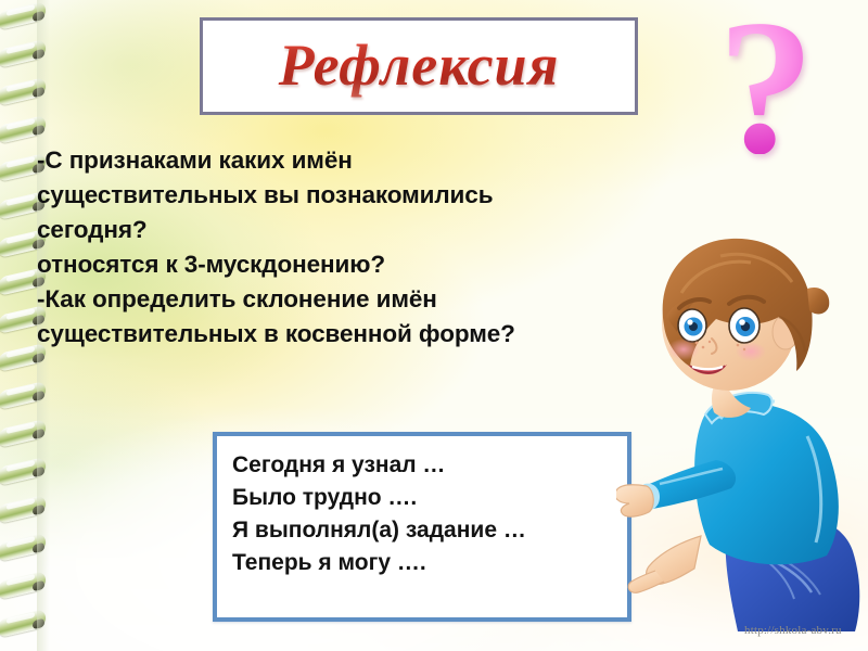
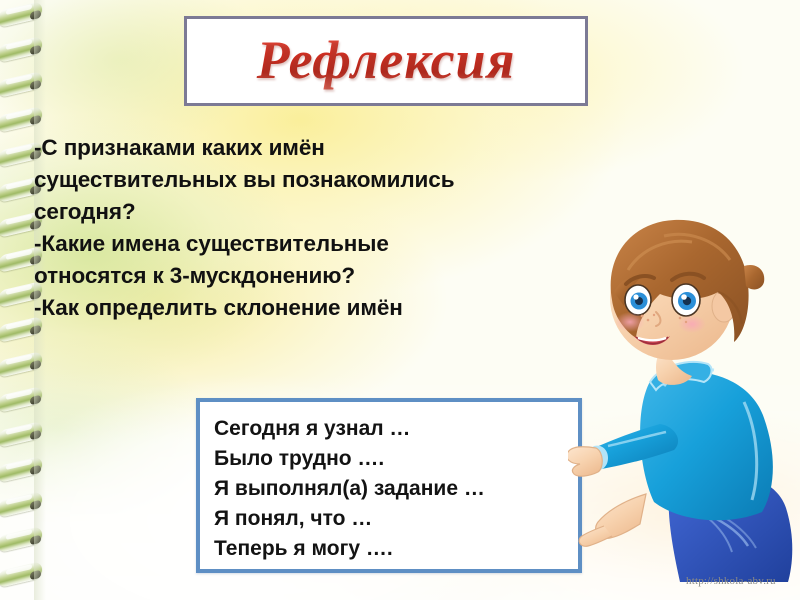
  Рефлексия
- ?
  -С признаками каких имён
  существительных вы познакомились
  сегодня?
+ -Какие имена существительные
  относятся к 3-мускдонению?
  -Как определить склонение имён
- существительных в косвенной форме?
  Сегодня я узнал …
  Было трудно ….
  Я выполнял(а) задание …
+ Я понял, что …
  Теперь я могу ….
  http://shkola-abv.ru
